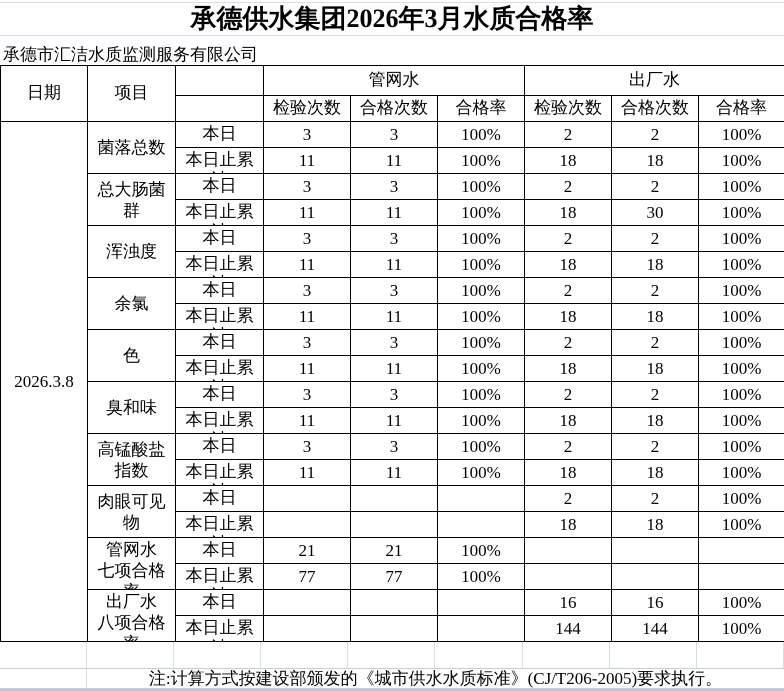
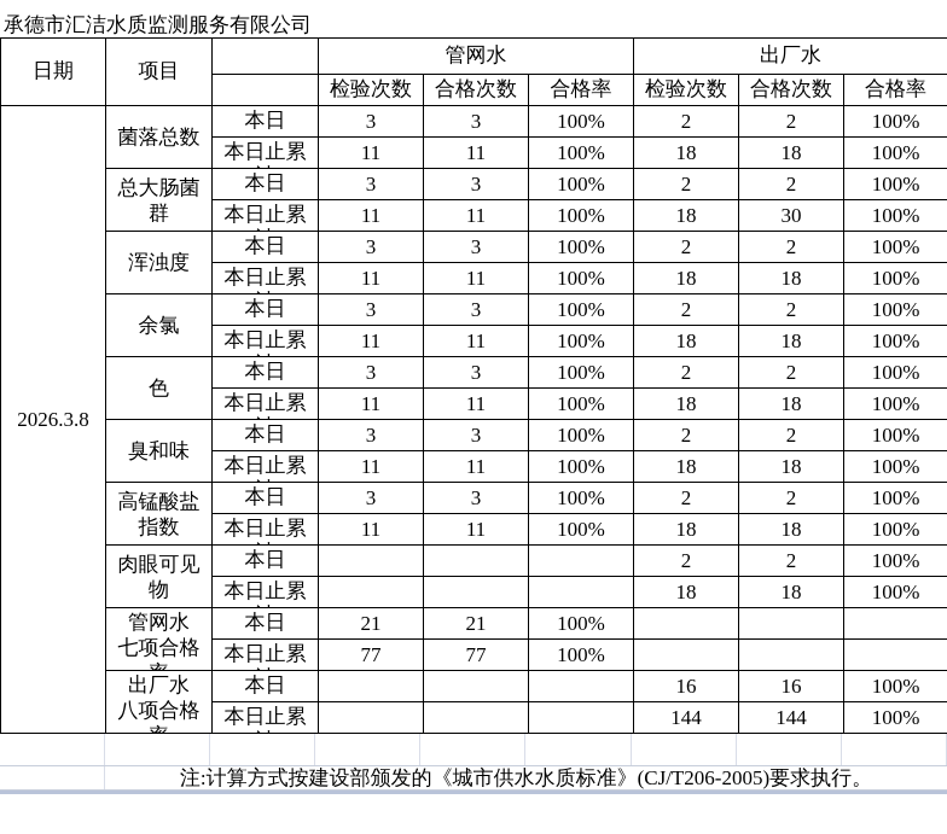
- 承德供水集团2026年3月水质合格率
  承德市汇洁水质监测服务有限公司
  日期	项目		管网水	出厂水
  	检验次数	合格次数	合格率	检验次数	合格次数	合格率
  2026.3.8	菌落总数	本日	3	3	100%	2	2	100%
  本日止累	11	11	100%	18	18	100%
  总大肠菌群	本日	3	3	100%	2	2	100%
  本日止累	11	11	100%	18	30	100%
  浑浊度	本日	3	3	100%	2	2	100%
  本日止累	11	11	100%	18	18	100%
  余氯	本日	3	3	100%	2	2	100%
  本日止累	11	11	100%	18	18	100%
  色	本日	3	3	100%	2	2	100%
  本日止累	11	11	100%	18	18	100%
  臭和味	本日	3	3	100%	2	2	100%
  本日止累	11	11	100%	18	18	100%
  高锰酸盐指数	本日	3	3	100%	2	2	100%
  本日止累	11	11	100%	18	18	100%
  肉眼可见物	本日				2	2	100%
  本日止累				18	18	100%
  管网水 七项合格	本日	21	21	100%
  本日止累	77	77	100%
  出厂水 八项合格	本日				16	16	100%
  本日止累				144	144	100%
  注:计算方式按建设部颁发的《城市供水水质标准》(CJ/T206-2005)要求执行。
